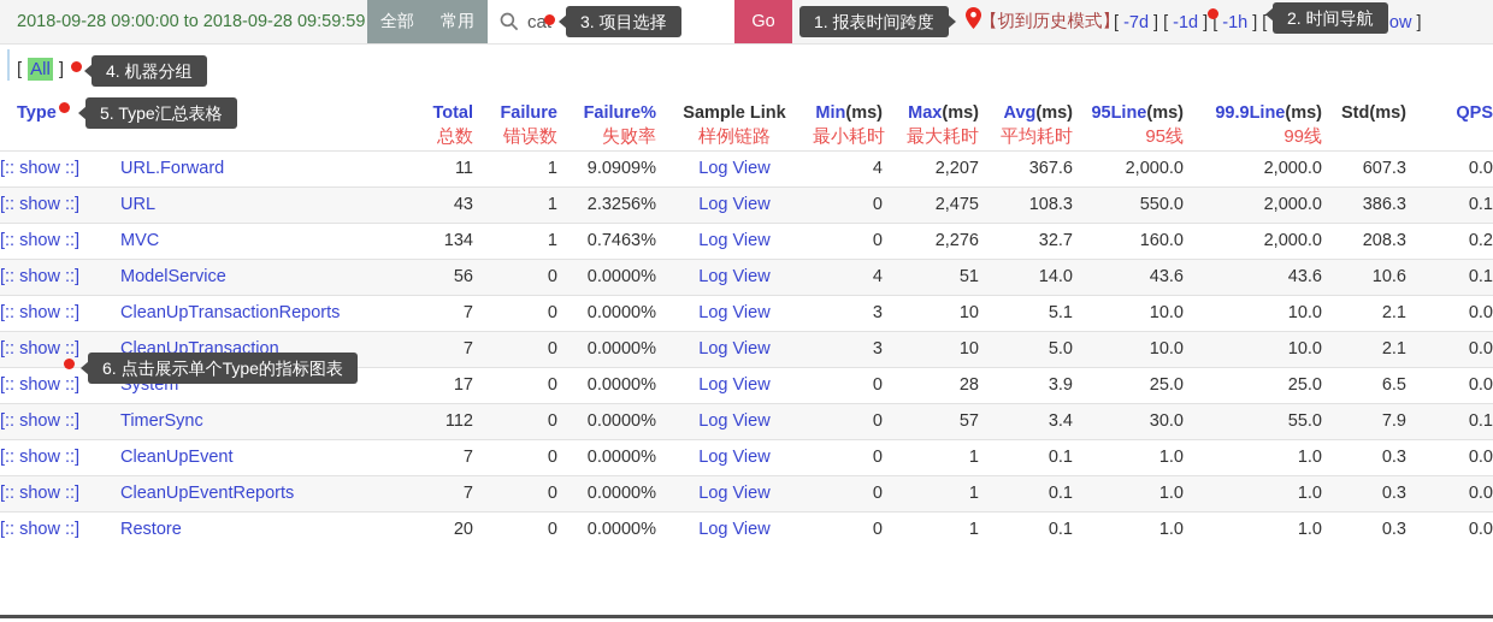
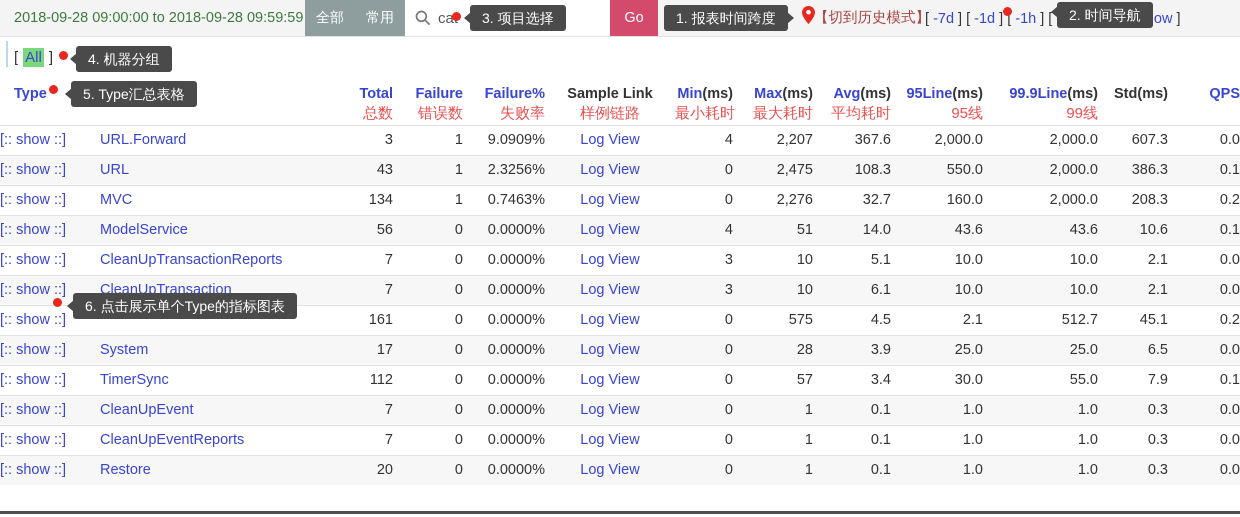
  2018-09-28 09:00:00 to 2018-09-28 09:59:59
  全部
  常用
  Go
  【切到历史模式】
  [ -7d ]
  [ -1d ]
  [ -1h ]
  [
  All
  ]
  Type	Total总数	Failure错误数	Failure%失败率	Sample Link样例链路	Min(ms)最小耗时	Max(ms)最大耗时	Avg(ms)平均耗时	95Line(ms)95线	99.9Line(ms)99线	Std(ms)	QPS
- [:: show ::]	URL.Forward	11	1	9.0909%	Log View	4	2,207	367.6	2,000.0	2,000.0	607.3	0.0
+ [:: show ::]	URL.Forward	3	1	9.0909%	Log View	4	2,207	367.6	2,000.0	2,000.0	607.3	0.0
  [:: show ::]	URL	43	1	2.3256%	Log View	0	2,475	108.3	550.0	2,000.0	386.3	0.1
  [:: show ::]	MVC	134	1	0.7463%	Log View	0	2,276	32.7	160.0	2,000.0	208.3	0.2
  [:: show ::]	ModelService	56	0	0.0000%	Log View	4	51	14.0	43.6	43.6	10.6	0.1
  [:: show ::]	CleanUpTransactionReports	7	0	0.0000%	Log View	3	10	5.1	10.0	10.0	2.1	0.0
- [:: show ::]	CleanUpTransaction	7	0	0.0000%	Log View	3	10	5.0	10.0	10.0	2.1	0.0
+ [:: show ::]	CleanUpTransaction	7	0	0.0000%	Log View	3	10	6.1	10.0	10.0	2.1	0.0
+ [:: show ::]		161	0	0.0000%	Log View	0	575	4.5	2.1	512.7	45.1	0.2
  [:: show ::]	System	17	0	0.0000%	Log View	0	28	3.9	25.0	25.0	6.5	0.0
  [:: show ::]	TimerSync	112	0	0.0000%	Log View	0	57	3.4	30.0	55.0	7.9	0.1
  [:: show ::]	CleanUpEvent	7	0	0.0000%	Log View	0	1	0.1	1.0	1.0	0.3	0.0
  [:: show ::]	CleanUpEventReports	7	0	0.0000%	Log View	0	1	0.1	1.0	1.0	0.3	0.0
  [:: show ::]	Restore	20	0	0.0000%	Log View	0	1	0.1	1.0	1.0	0.3	0.0
  1. 报表时间跨度
  2. 时间导航
  3. 项目选择
  4. 机器分组
  5. Type汇总表格
  6. 点击展示单个Type的指标图表
